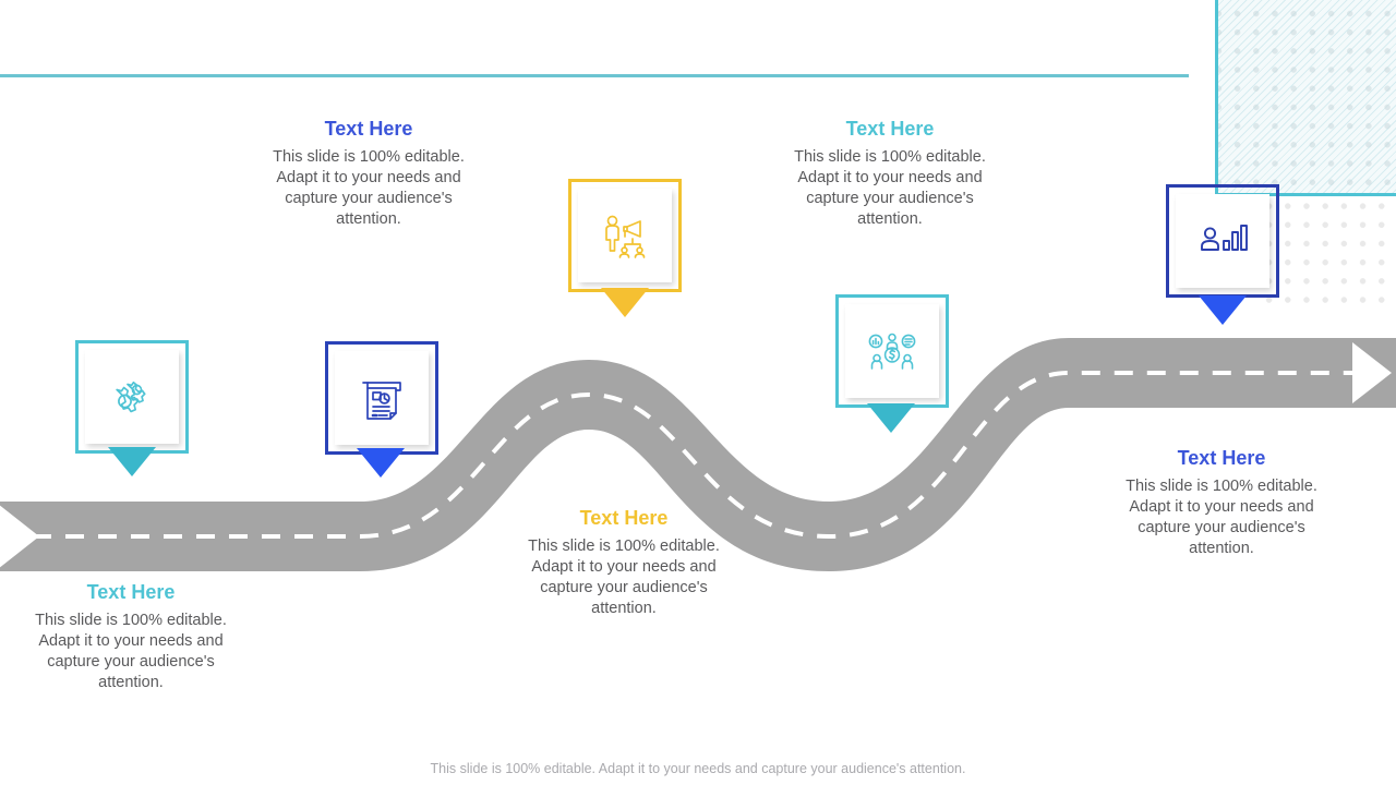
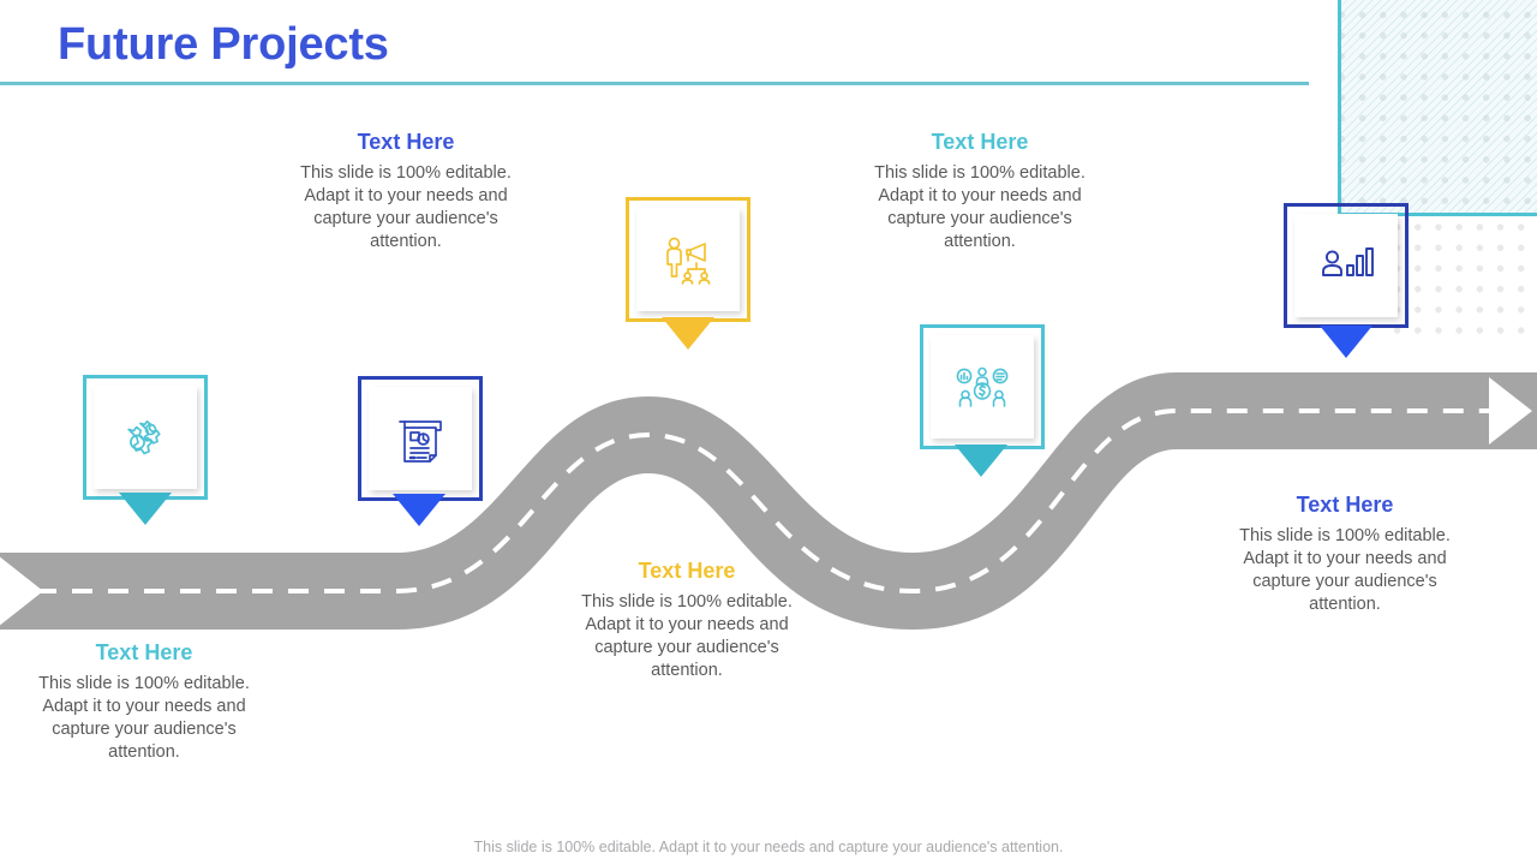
+ Future Projects
  Text Here
  This slide is 100% editable. Adapt it to your needs and capture your audience's attention.
  Text Here
  This slide is 100% editable. Adapt it to your needs and capture your audience's attention.
  Text Here
  This slide is 100% editable. Adapt it to your needs and capture your audience's attention.
  Text Here
  This slide is 100% editable. Adapt it to your needs and capture your audience's attention.
  Text Here
  This slide is 100% editable. Adapt it to your needs and capture your audience's attention.
  This slide is 100% editable. Adapt it to your needs and capture your audience's attention.
